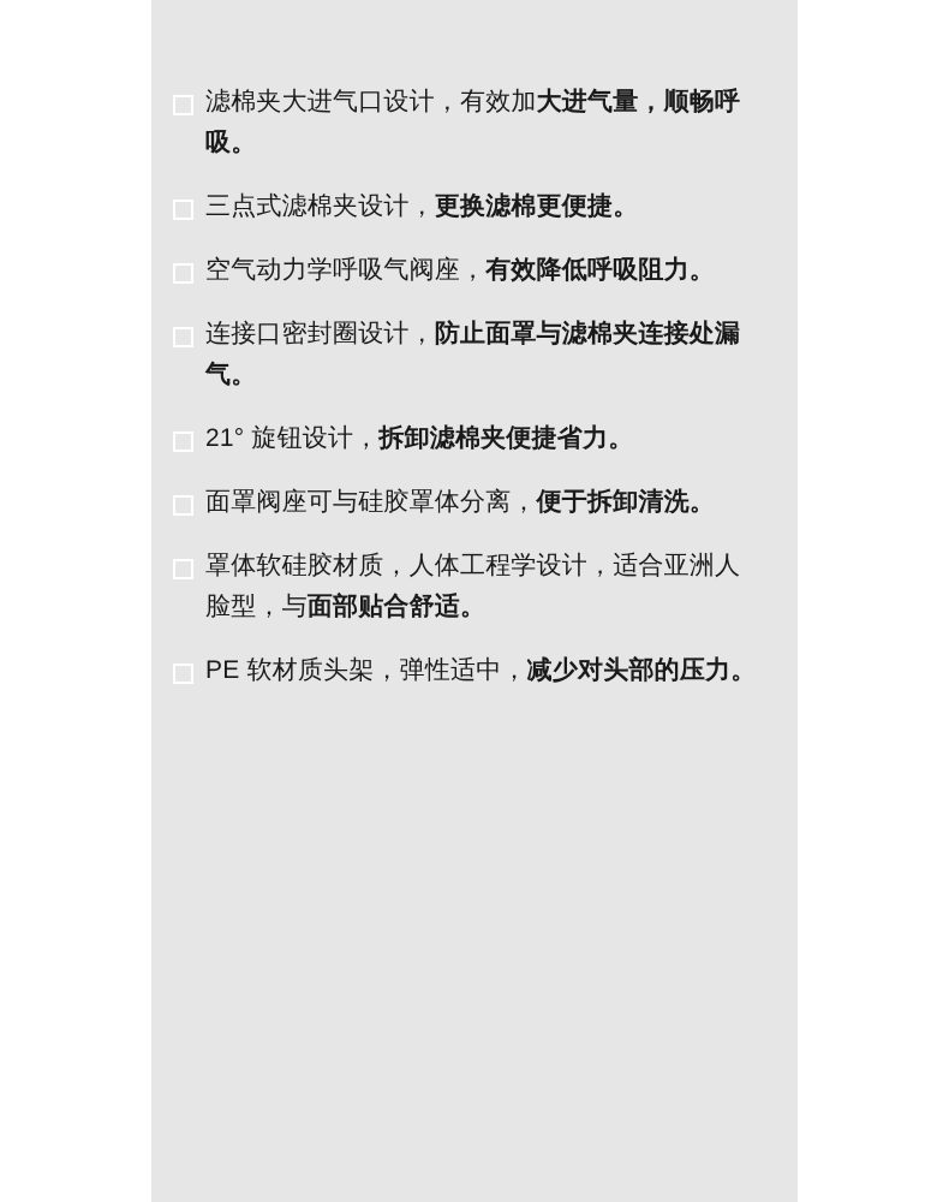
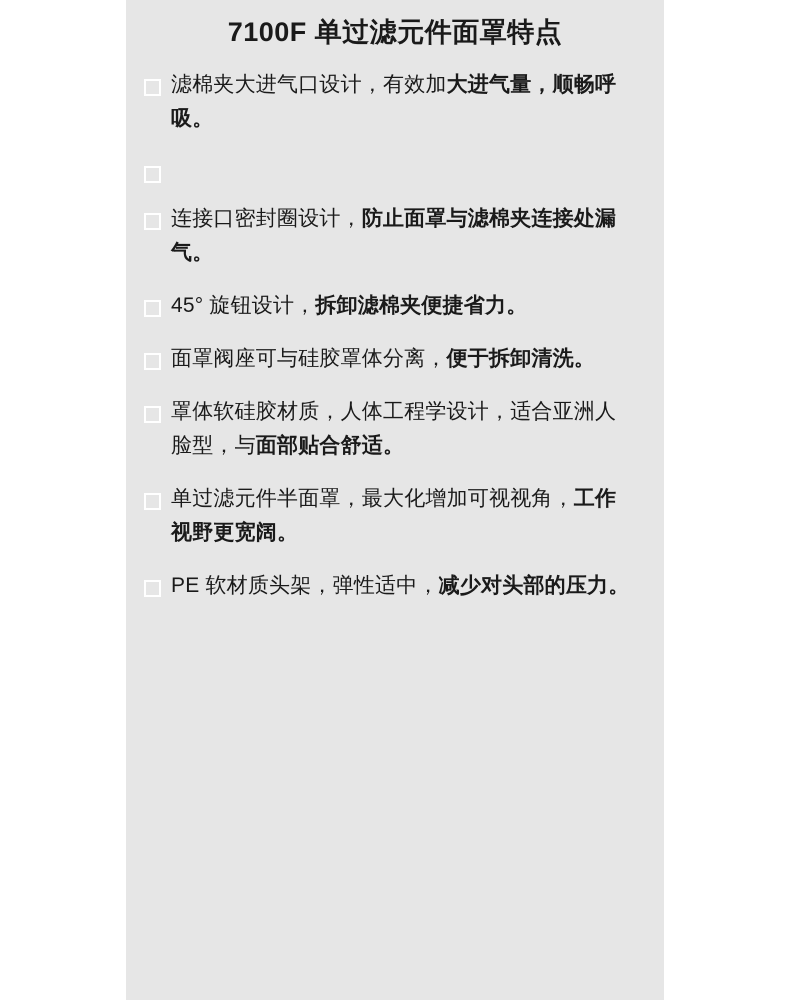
+ 7100F 单过滤元件面罩特点
  滤棉夹大进气口设计，有效加大进气量，顺畅呼吸。
- 三点式滤棉夹设计，更换滤棉更便捷。
- 空气动力学呼吸气阀座，有效降低呼吸阻力。
  连接口密封圈设计，防止面罩与滤棉夹连接处漏气。
- 21° 旋钮设计，拆卸滤棉夹便捷省力。
+ 45° 旋钮设计，拆卸滤棉夹便捷省力。
  面罩阀座可与硅胶罩体分离，便于拆卸清洗。
  罩体软硅胶材质，人体工程学设计，适合亚洲人脸型，与面部贴合舒适。
+ 单过滤元件半面罩，最大化增加可视视角，工作视野更宽阔。
  PE 软材质头架，弹性适中，减少对头部的压力。
